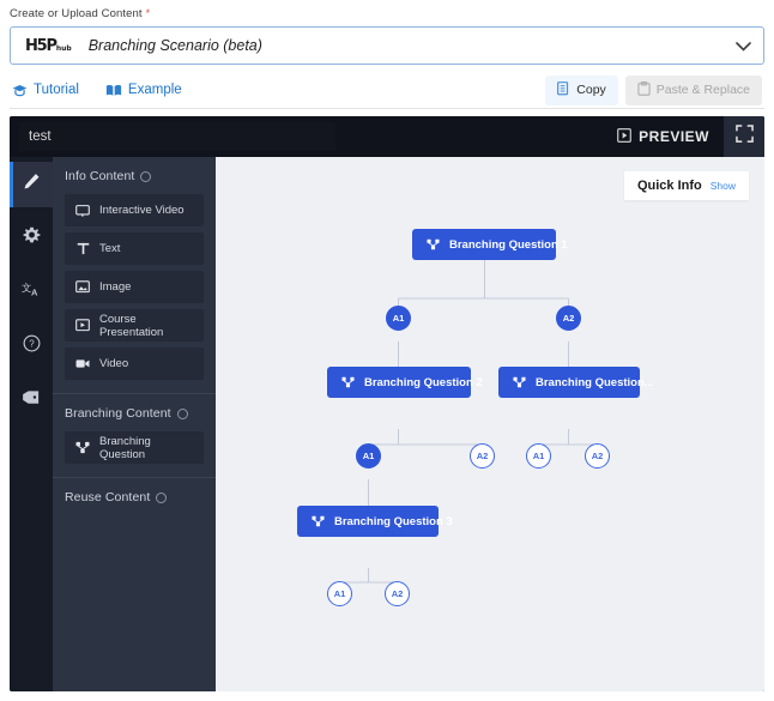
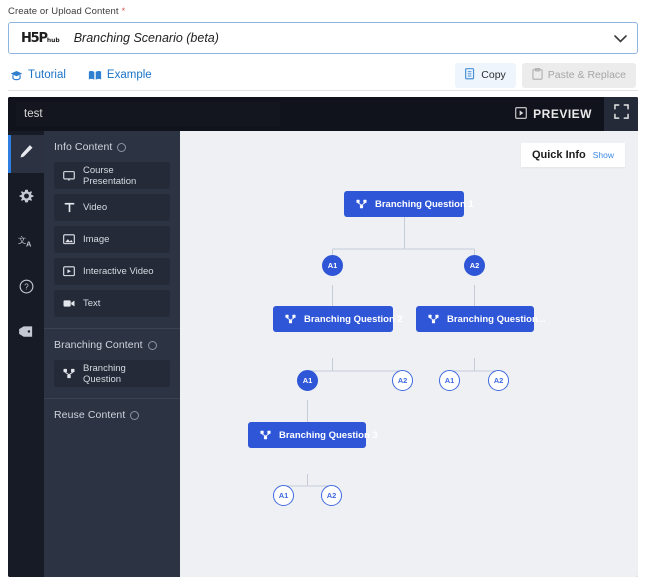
  Create or Upload Content *
  H5P
  Branching Scenario (beta)
  Tutorial
  Example
  Copy
  Paste & Replace
  test
  PREVIEW
  文
  A
  ?
  Info Content
- Interactive Video
+ Course Presentation
- Text
+ Video
  Image
- Course Presentation
+ Interactive Video
- Video
+ Text
  Branching Content
  Branching Question
  Reuse Content
  Quick Info
  Show
  Branching Question 1
  Branching Question 2
  Branching Question...
  Branching Question 3
  A1
  A2
  A1
  A2
  A1
  A2
  A1
  A2
